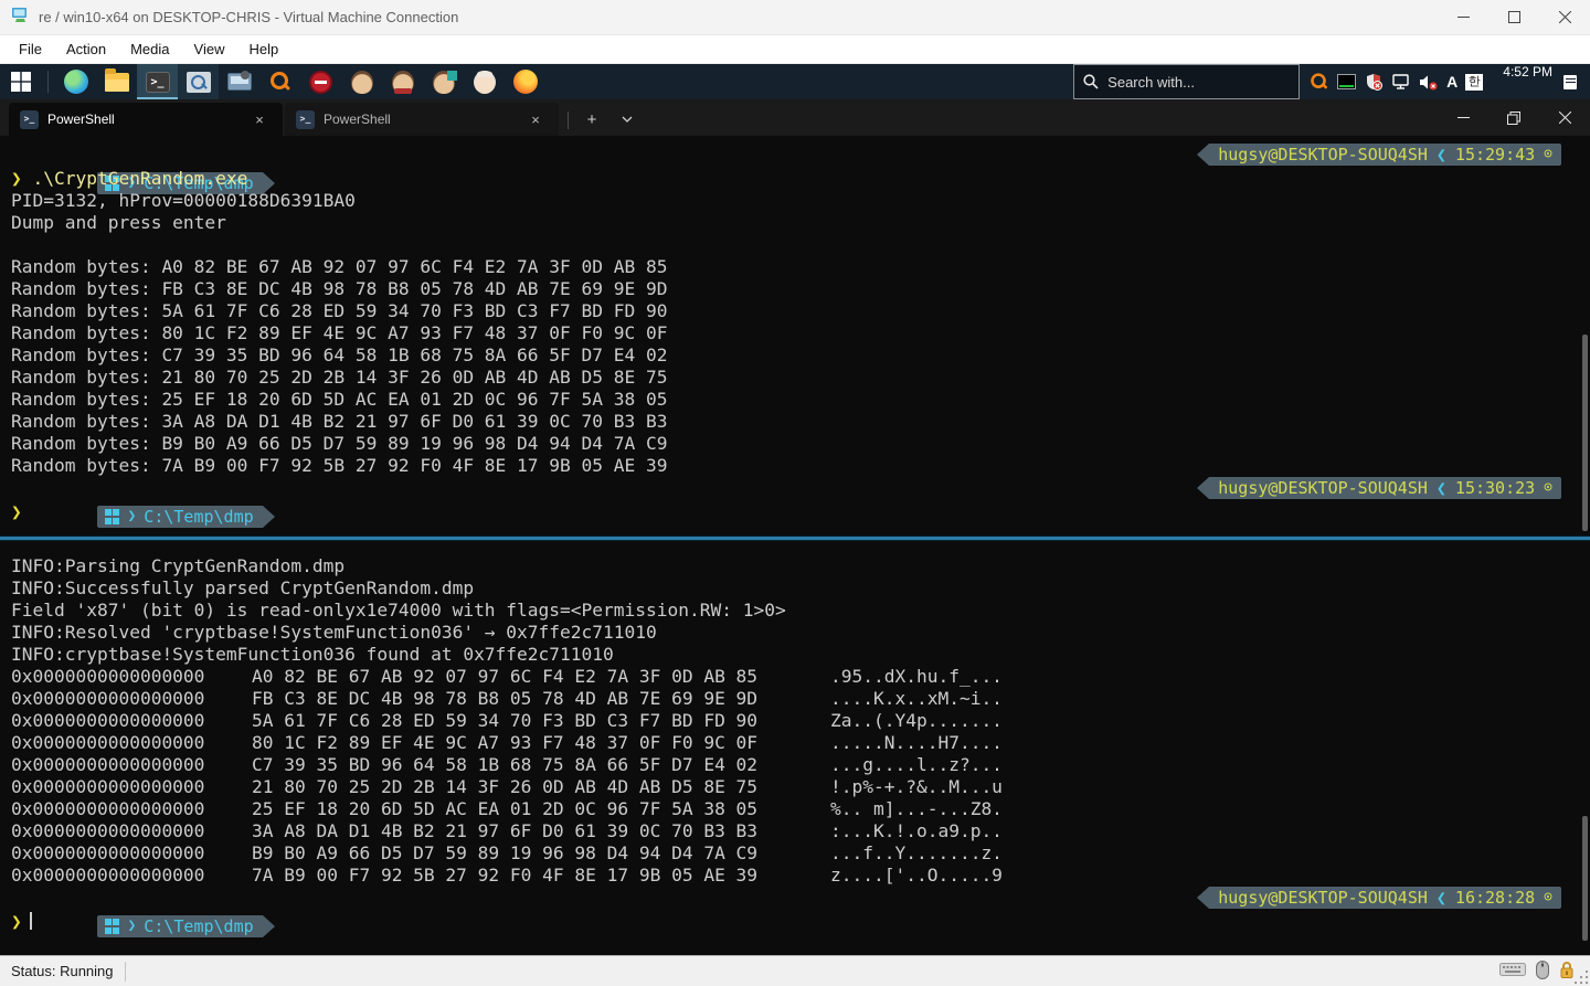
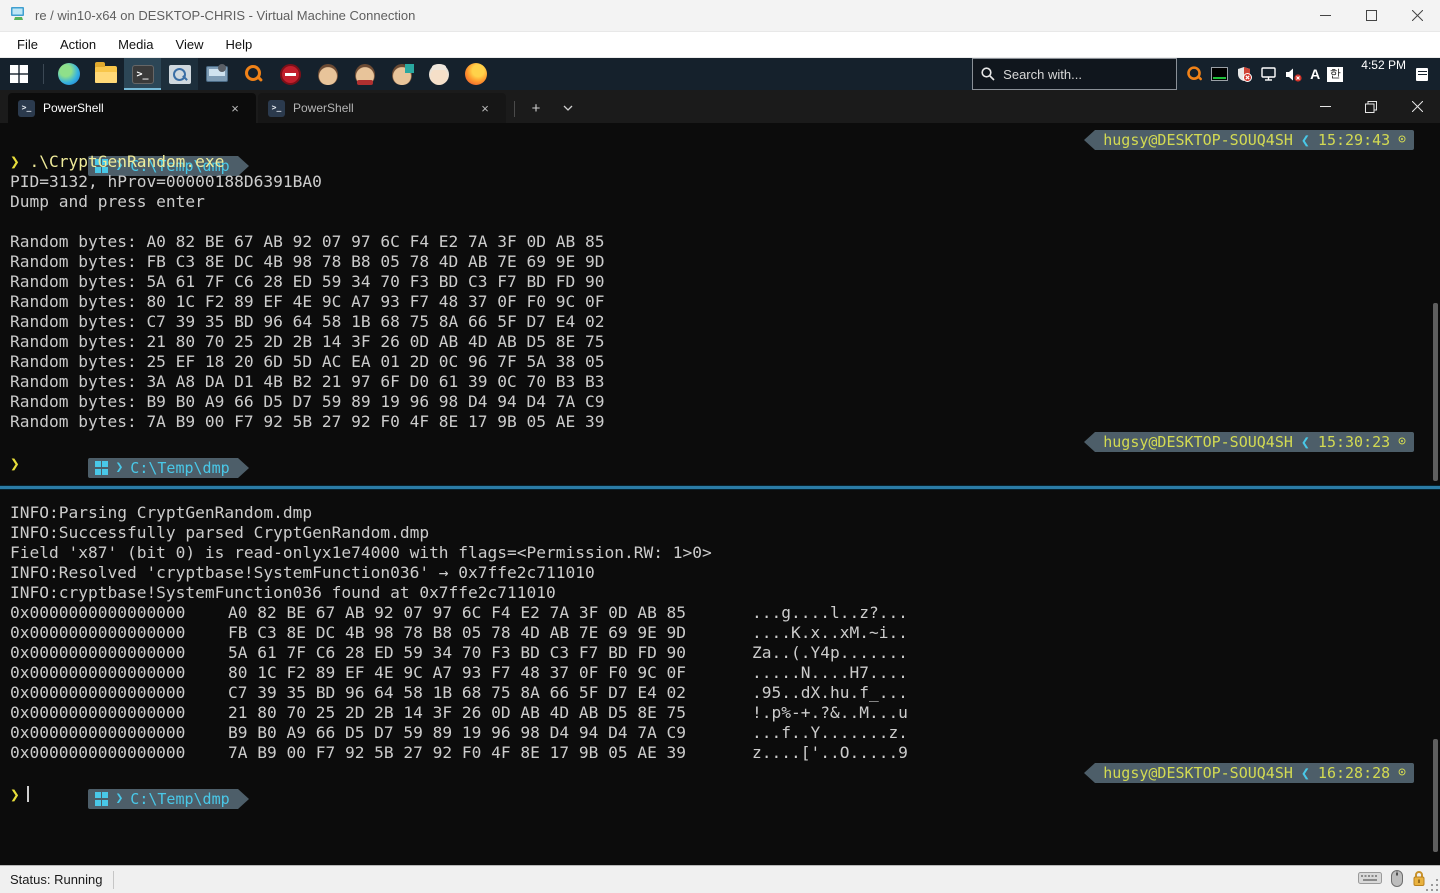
  re / win10-x64 on DESKTOP-CHRIS - Virtual Machine Connection
  File
  Action
  Media
  View
  Help
  >_
  Search with...
  A
  한
  4:52 PM
  >_
  PowerShell
  ×
  >_
  PowerShell
  ×
  +
  ❯
  C:\Temp\dmp
  hugsy@DESKTOP-SOUQ4SH
  ❮
  15:29:43
  ⊙
  ❯ .\CryptGenRandom.exe
  PID=3132, hProv=00000188D6391BA0
  Dump and press enter
  Random bytes: A0 82 BE 67 AB 92 07 97 6C F4 E2 7A 3F 0D AB 85
  Random bytes: FB C3 8E DC 4B 98 78 B8 05 78 4D AB 7E 69 9E 9D
  Random bytes: 5A 61 7F C6 28 ED 59 34 70 F3 BD C3 F7 BD FD 90
  Random bytes: 80 1C F2 89 EF 4E 9C A7 93 F7 48 37 0F F0 9C 0F
  Random bytes: C7 39 35 BD 96 64 58 1B 68 75 8A 66 5F D7 E4 02
  Random bytes: 21 80 70 25 2D 2B 14 3F 26 0D AB 4D AB D5 8E 75
  Random bytes: 25 EF 18 20 6D 5D AC EA 01 2D 0C 96 7F 5A 38 05
  Random bytes: 3A A8 DA D1 4B B2 21 97 6F D0 61 39 0C 70 B3 B3
  Random bytes: B9 B0 A9 66 D5 D7 59 89 19 96 98 D4 94 D4 7A C9
  Random bytes: 7A B9 00 F7 92 5B 27 92 F0 4F 8E 17 9B 05 AE 39
  ❯
  C:\Temp\dmp
  hugsy@DESKTOP-SOUQ4SH
  ❮
  15:30:23
  ⊙
  ❯
  INFO:Parsing CryptGenRandom.dmp
  INFO:Successfully parsed CryptGenRandom.dmp
  Field 'x87' (bit 0) is read-onlyx1e74000 with flags=<Permission.RW: 1>0>
  INFO:Resolved 'cryptbase!SystemFunction036' → 0x7ffe2c711010
  INFO:cryptbase!SystemFunction036 found at 0x7ffe2c711010
- 0x0000000000000000 A0 82 BE 67 AB 92 07 97 6C F4 E2 7A 3F 0D AB 85 .95..dX.hu.f_...
+ 0x0000000000000000 A0 82 BE 67 AB 92 07 97 6C F4 E2 7A 3F 0D AB 85 ...g....l..z?...
  0x0000000000000000 FB C3 8E DC 4B 98 78 B8 05 78 4D AB 7E 69 9E 9D ....K.x..xM.~i..
  0x0000000000000000 5A 61 7F C6 28 ED 59 34 70 F3 BD C3 F7 BD FD 90 Za..(.Y4p.......
  0x0000000000000000 80 1C F2 89 EF 4E 9C A7 93 F7 48 37 0F F0 9C 0F .....N....H7....
- 0x0000000000000000 C7 39 35 BD 96 64 58 1B 68 75 8A 66 5F D7 E4 02 ...g....l..z?...
+ 0x0000000000000000 C7 39 35 BD 96 64 58 1B 68 75 8A 66 5F D7 E4 02 .95..dX.hu.f_...
  0x0000000000000000 21 80 70 25 2D 2B 14 3F 26 0D AB 4D AB D5 8E 75 !.p%-+.?&..M...u
- 0x0000000000000000 25 EF 18 20 6D 5D AC EA 01 2D 0C 96 7F 5A 38 05 %.. m]...-...Z8.
- 0x0000000000000000 3A A8 DA D1 4B B2 21 97 6F D0 61 39 0C 70 B3 B3 :...K.!.o.a9.p..
  0x0000000000000000 B9 B0 A9 66 D5 D7 59 89 19 96 98 D4 94 D4 7A C9 ...f..Y.......z.
  0x0000000000000000 7A B9 00 F7 92 5B 27 92 F0 4F 8E 17 9B 05 AE 39 z....['..O.....9
  ❯
  C:\Temp\dmp
  hugsy@DESKTOP-SOUQ4SH
  ❮
  16:28:28
  ⊙
  ❯
  Status: Running
